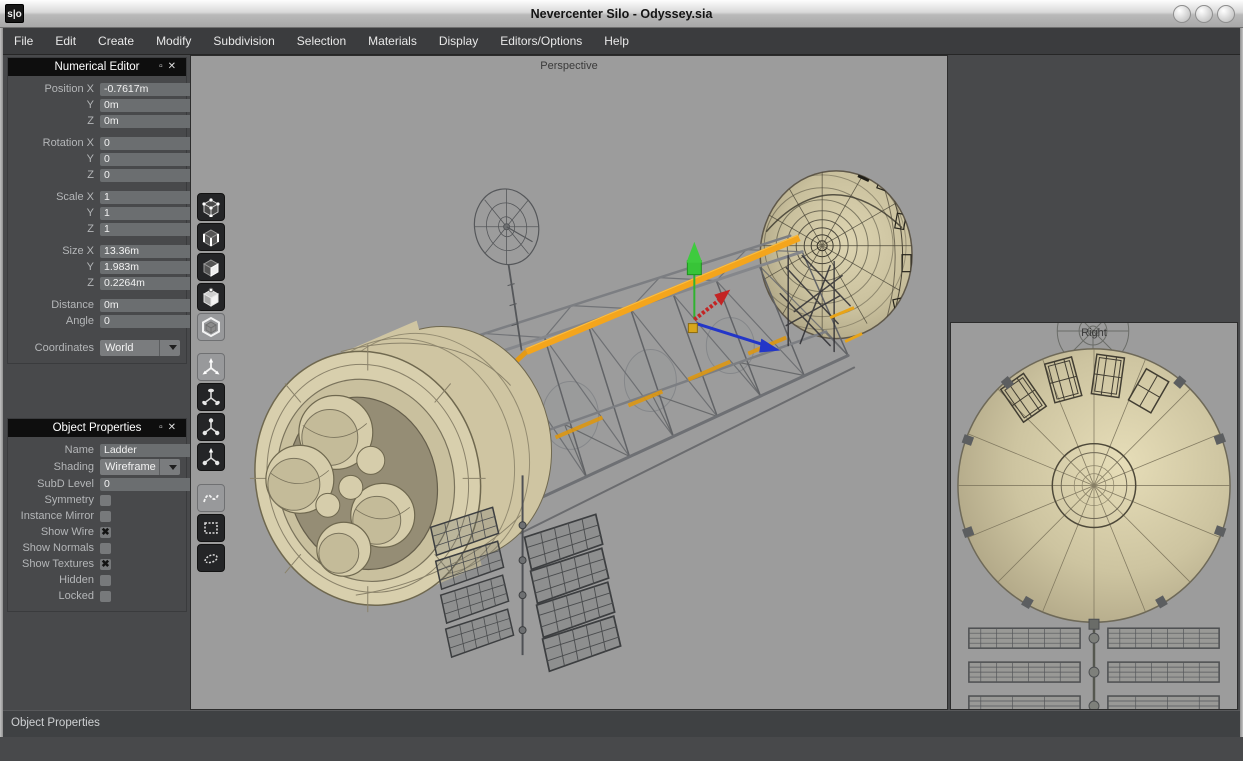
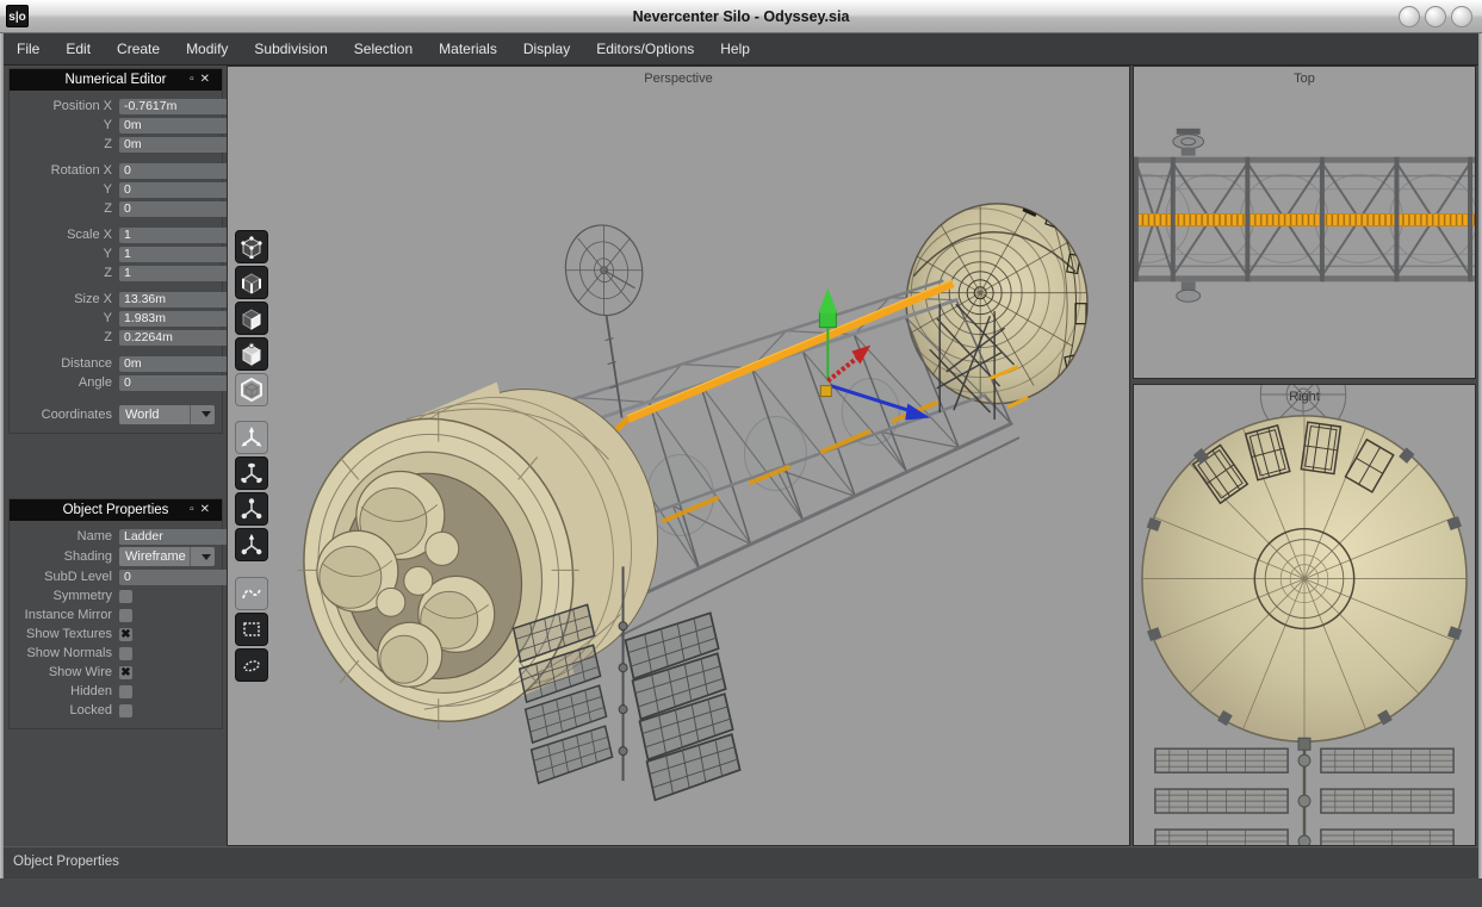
  s|o
  Nevercenter Silo - Odyssey.sia
  File
  Edit
  Create
  Modify
  Subdivision
  Selection
  Materials
  Display
  Editors/Options
  Help
  Numerical Editor
  ▫✕
  Position X
  -0.7617m
  Y
  0m
  Z
  0m
  Rotation X
  0
  Y
  0
  Z
  0
  Scale X
  1
  Y
  1
  Z
  1
  Size X
  13.36m
  Y
  1.983m
  Z
  0.2264m
  Distance
  0m
  Angle
  0
  Coordinates
  World
  Object Properties
  ▫✕
  Name
  Ladder
  Shading
  Wireframe
  SubD Level
  0
  Symmetry
  Instance Mirror
- Show Wire
+ Show Textures
  ✖
  Show Normals
- Show Textures
+ Show Wire
  ✖
  Hidden
  Locked
  Perspective
+ Top
  Right
  Object Properties
